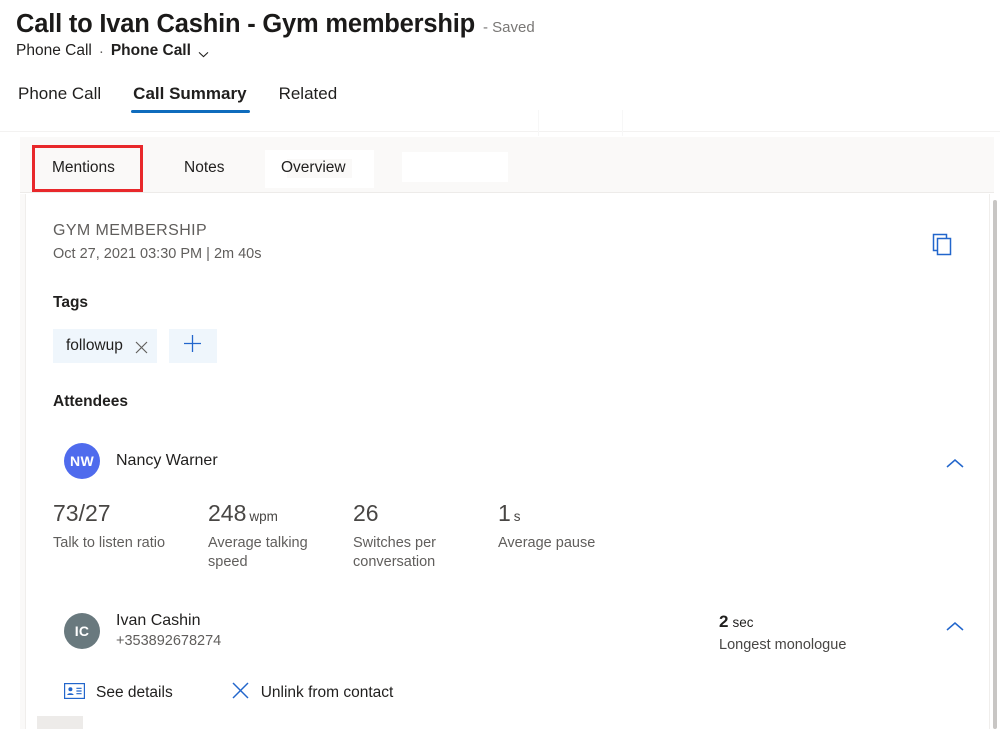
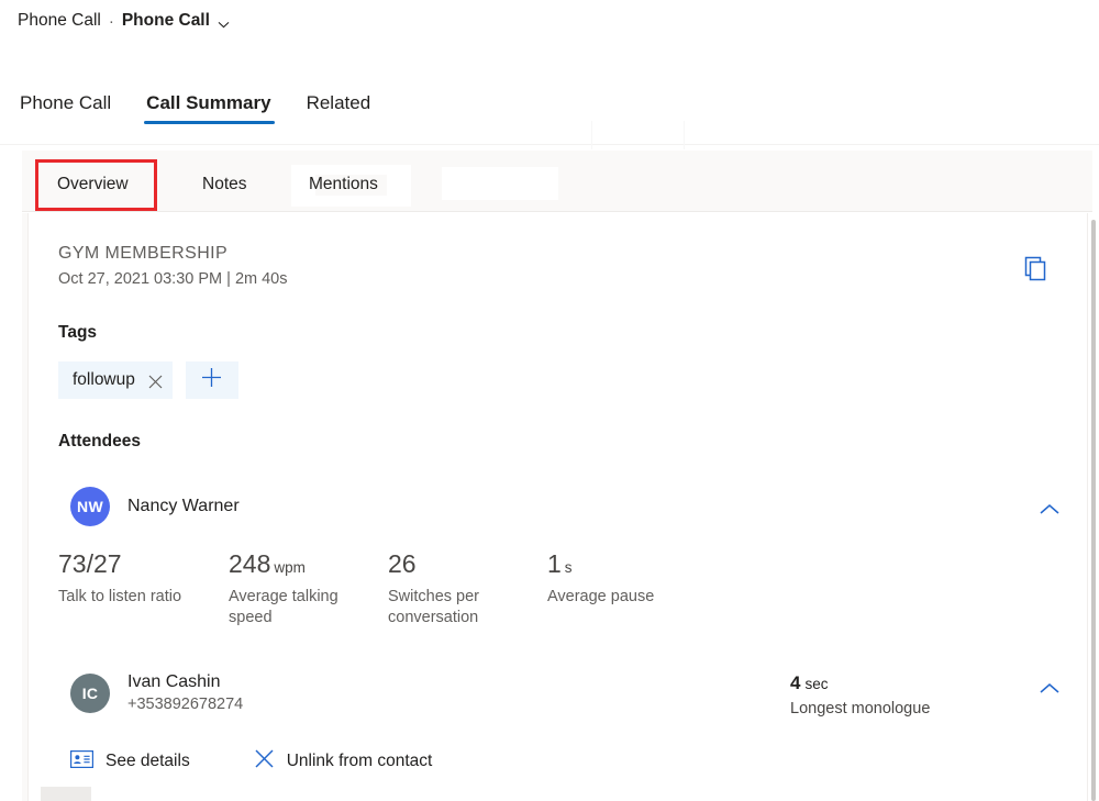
- Call to Ivan Cashin - Gym membership
- - Saved
  Phone Call
  ·
  Phone Call
  Phone Call
  Call Summary
  Related
- Mentions
+ Overview
  Notes
- Overview
+ Mentions
  GYM MEMBERSHIP
  Oct 27, 2021 03:30 PM | 2m 40s
  Tags
  followup
  Attendees
  NW
  Nancy Warner
  73/27
  Talk to listen ratio
  248
  wpm
  Average talking speed
  26
  Switches per conversation
  1
  s
  Average pause
  IC
  Ivan Cashin
  +353892678274
- 2
+ 4
  sec
  Longest monologue
  See details
  Unlink from contact
